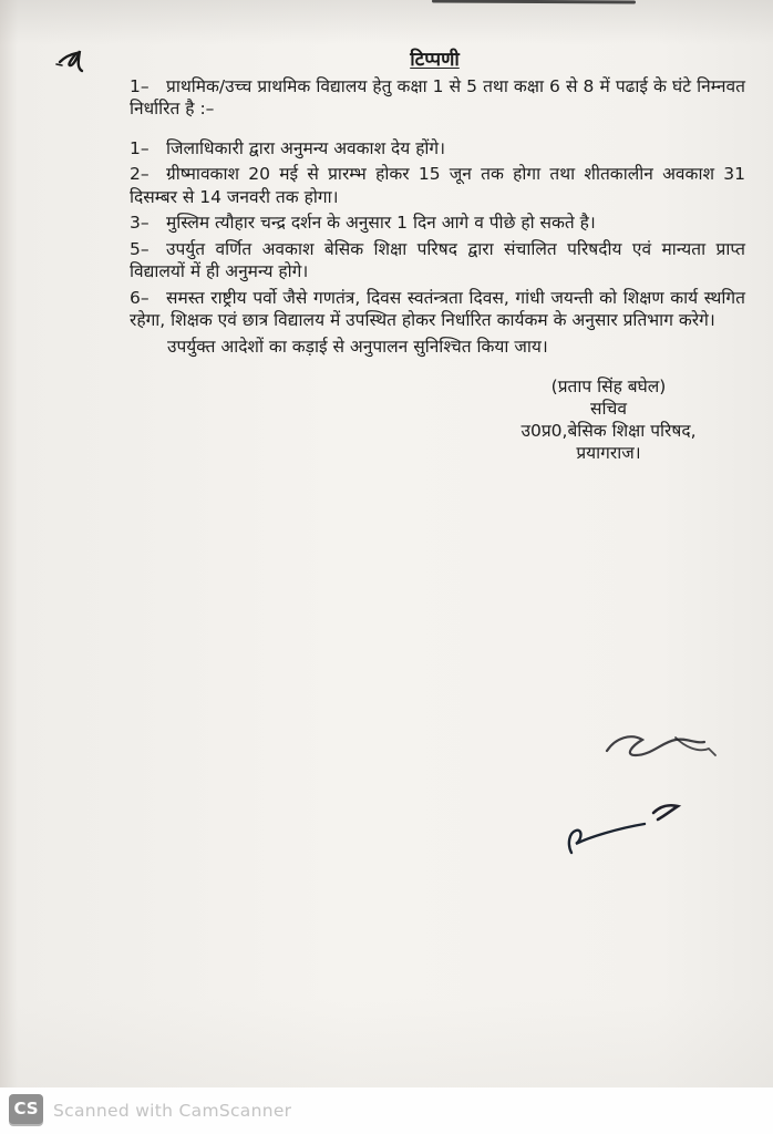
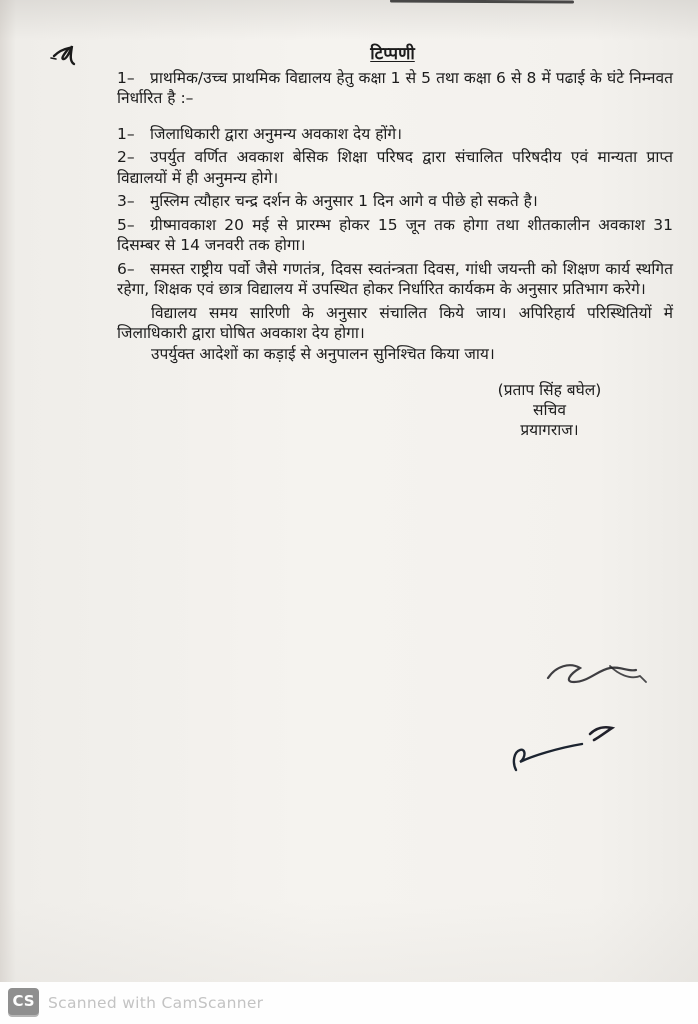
  टिप्पणी
  1– प्राथमिक/उच्च प्राथमिक विद्यालय हेतु कक्षा 1 से 5 तथा कक्षा 6 से 8 में पढाई के घंटे निम्नवत निर्धारित है :–
  1– जिलाधिकारी द्वारा अनुमन्य अवकाश देय होंगे।
- 2– ग्रीष्मावकाश 20 मई से प्रारम्भ होकर 15 जून तक होगा तथा शीतकालीन अवकाश 31 दिसम्बर से 14 जनवरी तक होगा।
+ 2– उपर्युत वर्णित अवकाश बेसिक शिक्षा परिषद द्वारा संचालित परिषदीय एवं मान्यता प्राप्त विद्यालयों में ही अनुमन्य होगे।
  3– मुस्लिम त्यौहार चन्द्र दर्शन के अनुसार 1 दिन आगे व पीछे हो सकते है।
- 5– उपर्युत वर्णित अवकाश बेसिक शिक्षा परिषद द्वारा संचालित परिषदीय एवं मान्यता प्राप्त विद्यालयों में ही अनुमन्य होगे।
+ 5– ग्रीष्मावकाश 20 मई से प्रारम्भ होकर 15 जून तक होगा तथा शीतकालीन अवकाश 31 दिसम्बर से 14 जनवरी तक होगा।
  6– समस्त राष्ट्रीय पर्वो जैसे गणतंत्र, दिवस स्वतंन्त्रता दिवस, गांधी जयन्ती को शिक्षण कार्य स्थगित रहेगा, शिक्षक एवं छात्र विद्यालय में उपस्थित होकर निर्धारित कार्यकम के अनुसार प्रतिभाग करेगे।
+ विद्यालय समय सारिणी के अनुसार संचालित किये जाय। अपिरिहार्य परिस्थितियों में जिलाधिकारी द्वारा घोषित अवकाश देय होगा।
  उपर्युक्त आदेशों का कड़ाई से अनुपालन सुनिश्चित किया जाय।
  (प्रताप सिंह बघेल)
  सचिव
- उ0प्र0,बेसिक शिक्षा परिषद,
  प्रयागराज।
  CS
  Scanned with CamScanner
